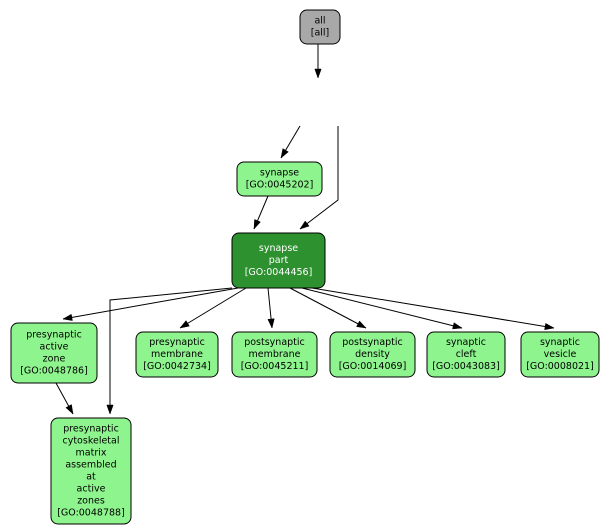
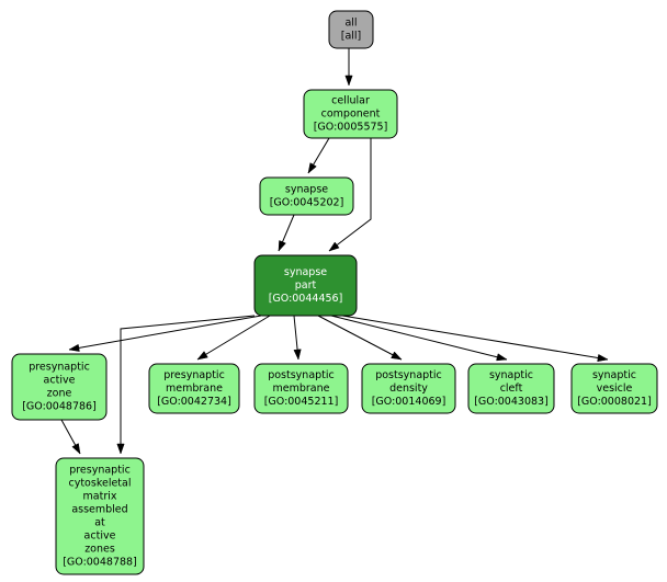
  all
  [all]
+ cellular
+ component
+ [GO:0005575]
  synapse
  [GO:0045202]
  synapse
  part
  [GO:0044456]
  presynaptic
  active
  zone
  [GO:0048786]
  presynaptic
  membrane
  [GO:0042734]
  postsynaptic
  membrane
  [GO:0045211]
  postsynaptic
  density
  [GO:0014069]
  synaptic
  cleft
  [GO:0043083]
  synaptic
  vesicle
  [GO:0008021]
  presynaptic
  cytoskeletal
  matrix
  assembled
  at
  active
  zones
  [GO:0048788]
